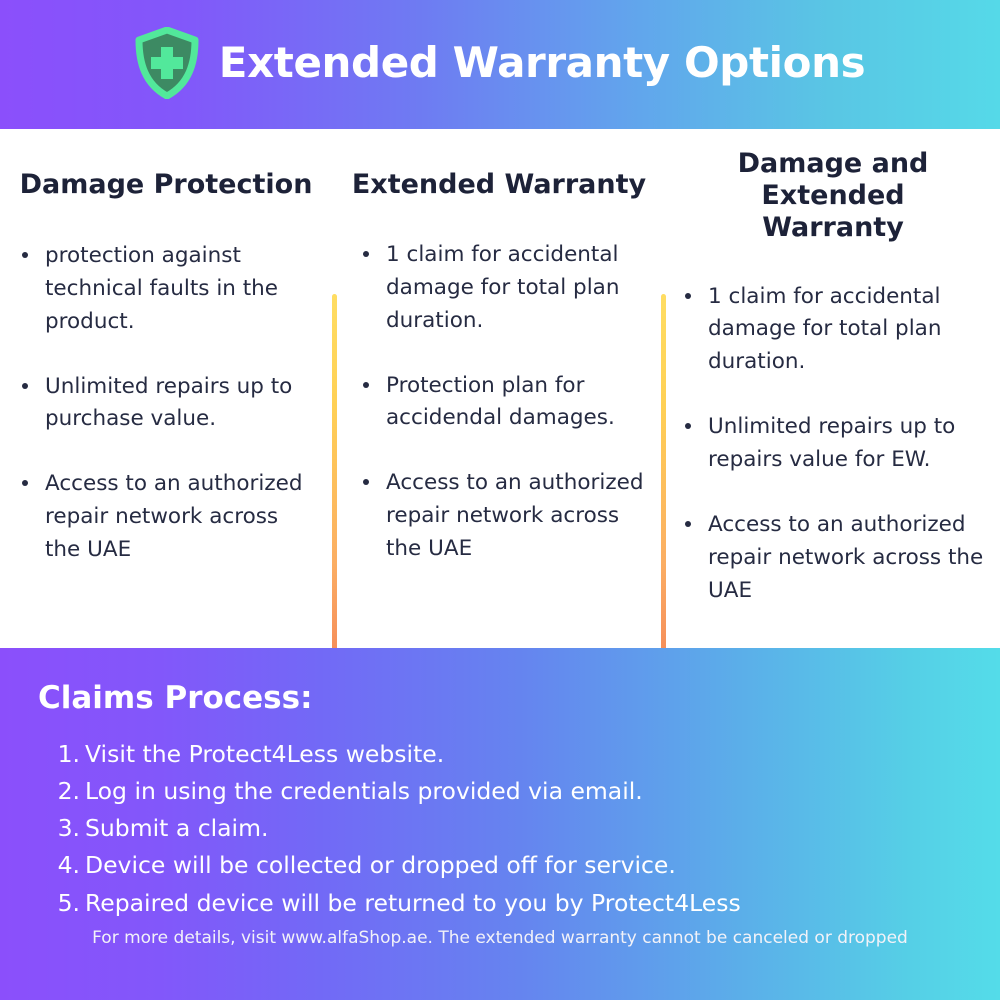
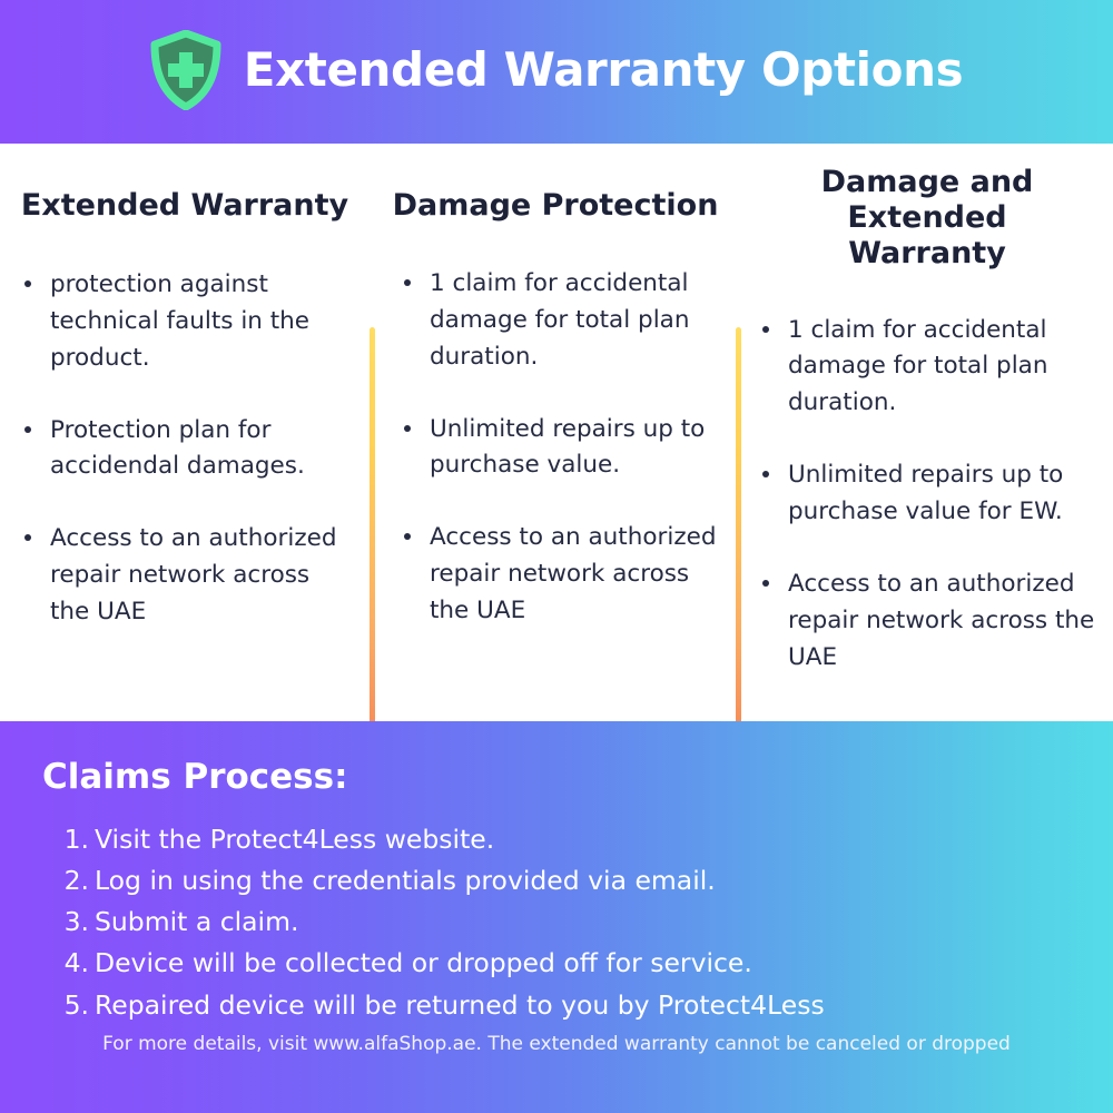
  Extended Warranty Options
- Damage Protection
+ Extended Warranty
  protection against technical faults in the product.
- Unlimited repairs up to purchase value.
+ Protection plan for accidendal damages.
  Access to an authorized repair network across the UAE
- Extended Warranty
+ Damage Protection
  1 claim for accidental damage for total plan duration.
- Protection plan for accidendal damages.
+ Unlimited repairs up to purchase value.
  Access to an authorized repair network across the UAE
  Damage and Extended Warranty
  1 claim for accidental damage for total plan duration.
- Unlimited repairs up to repairs value for EW.
+ Unlimited repairs up to purchase value for EW.
  Access to an authorized repair network across the UAE
  Claims Process:
  1.
  Visit the Protect4Less website.
  2.
  Log in using the credentials provided via email.
  3.
  Submit a claim.
  4.
  Device will be collected or dropped off for service.
  5.
  Repaired device will be returned to you by Protect4Less
  For more details, visit www.alfaShop.ae. The extended warranty cannot be canceled or dropped
